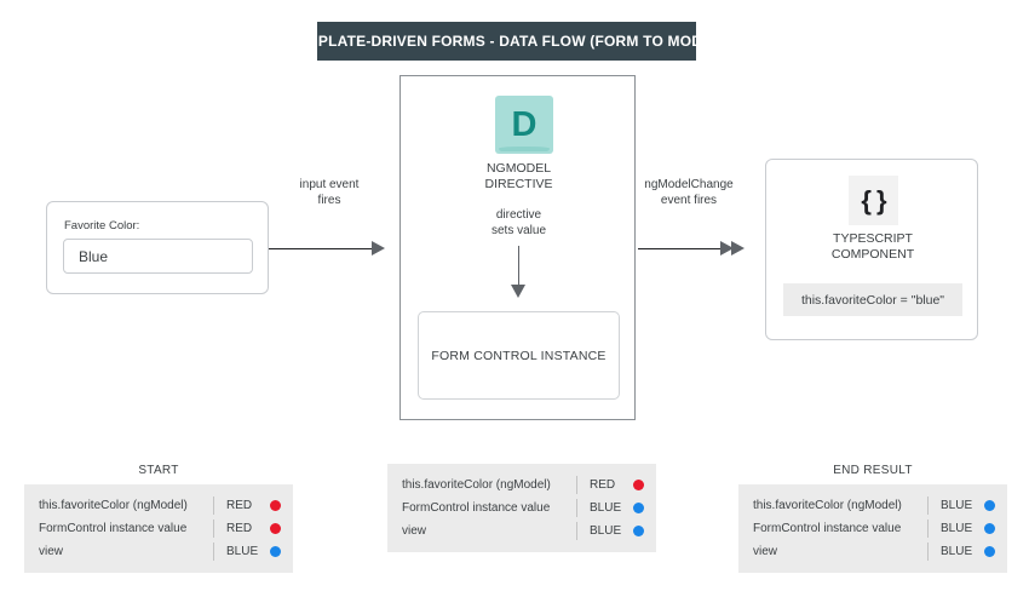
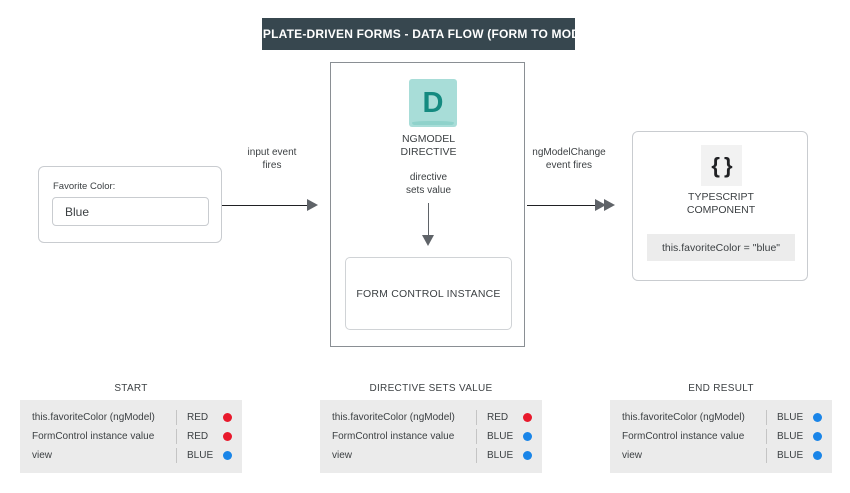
  TEMPLATE-DRIVEN FORMS - DATA FLOW (FORM TO MODEL)
  Favorite Color:
  Blue
  input event
  fires
  D
  NGMODEL
  DIRECTIVE
  directive
  sets value
  FORM CONTROL INSTANCE
  ngModelChange
  event fires
  { }
  TYPESCRIPT
  COMPONENT
  this.favoriteColor = "blue"
  START
  this.favoriteColor (ngModel)
  RED
  FormControl instance value
  RED
  view
  BLUE
+ DIRECTIVE SETS VALUE
  this.favoriteColor (ngModel)
  RED
  FormControl instance value
  BLUE
  view
  BLUE
  END RESULT
  this.favoriteColor (ngModel)
  BLUE
  FormControl instance value
  BLUE
  view
  BLUE
